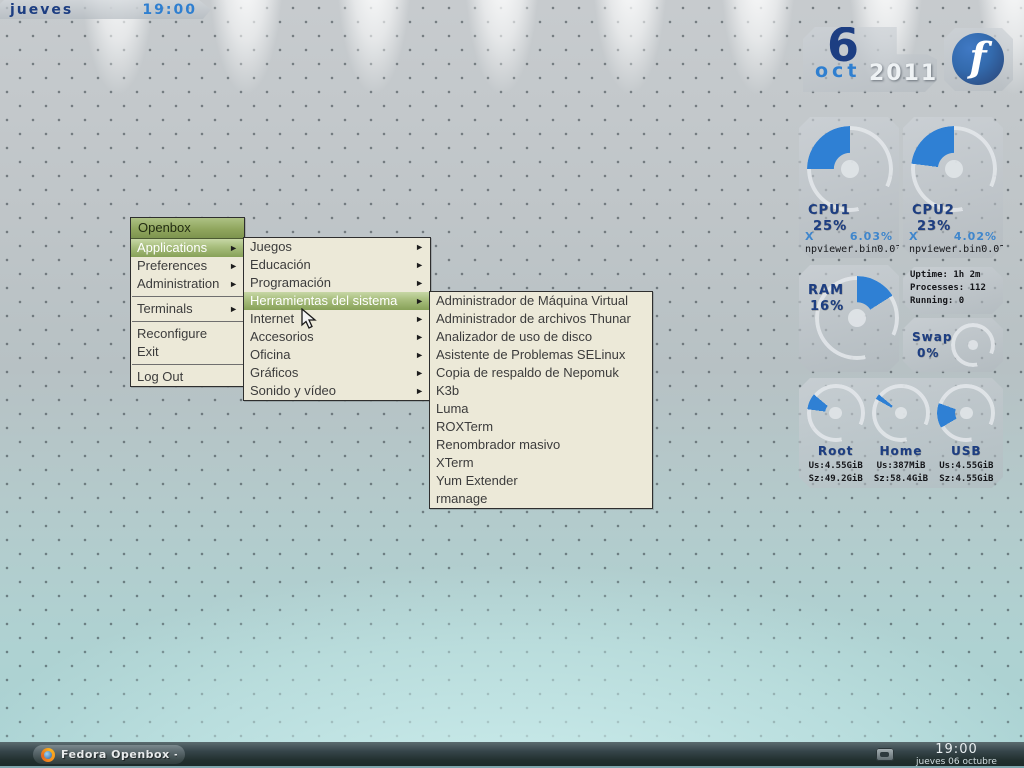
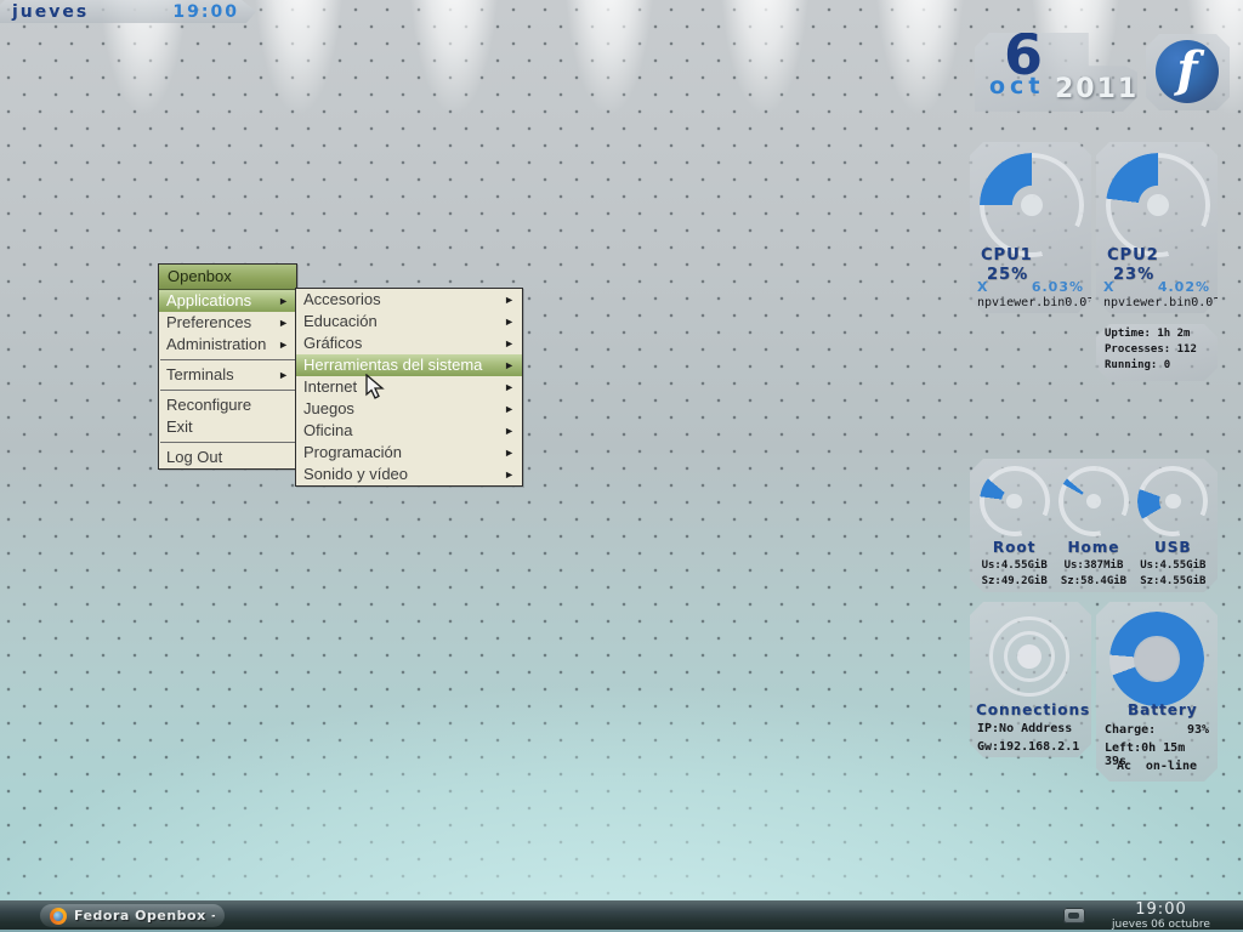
  Openbox
  Applications
  ►
  Preferences
  ►
  Administration
  ►
  Terminals
  ►
  Reconfigure
  Exit
  Log Out
- Juegos
+ Accesorios
  ►
  Educación
  ►
- Programación
+ Gráficos
  ►
  Herramientas del sistema
  ►
  Internet
  ►
- Accesorios
+ Juegos
  ►
  Oficina
  ►
- Gráficos
+ Programación
  ►
  Sonido y vídeo
  ►
- Administrador de Máquina Virtual
- Administrador de archivos Thunar
- Analizador de uso de disco
- Asistente de Problemas SELinux
- Copia de respaldo de Nepomuk
- K3b
- Luma
- ROXTerm
- Renombrador masivo
- XTerm
- Yum Extender
- rmanage
  6
  oct
  2011
  f
  jueves
  19:00
  CPU1
  25%
  X
  6.03%
  npviewer.bin
  CPU2
  23%
  X
  4.02%
  npviewer.bin
- RAM
- 16%
  Uptime: 1h 2m
  Processes: 112
  Running: 0
- Swap
- 0%
  Root
  Us:4.55GiB
  Sz:49.2GiB
  Home
  Us:387MiB
  Sz:58.4GiB
  USB
  Us:4.55GiB
  Sz:4.55GiB
+ Connections
+ IP:No Address
+ Gw:192.168.2.1
+ Battery
+ Charge:
+ 93%
+ Left:0h 15m 39s
+ Ac
+ on-line
  Fedora Openbox -
  19:00
  jueves 06 octubre
